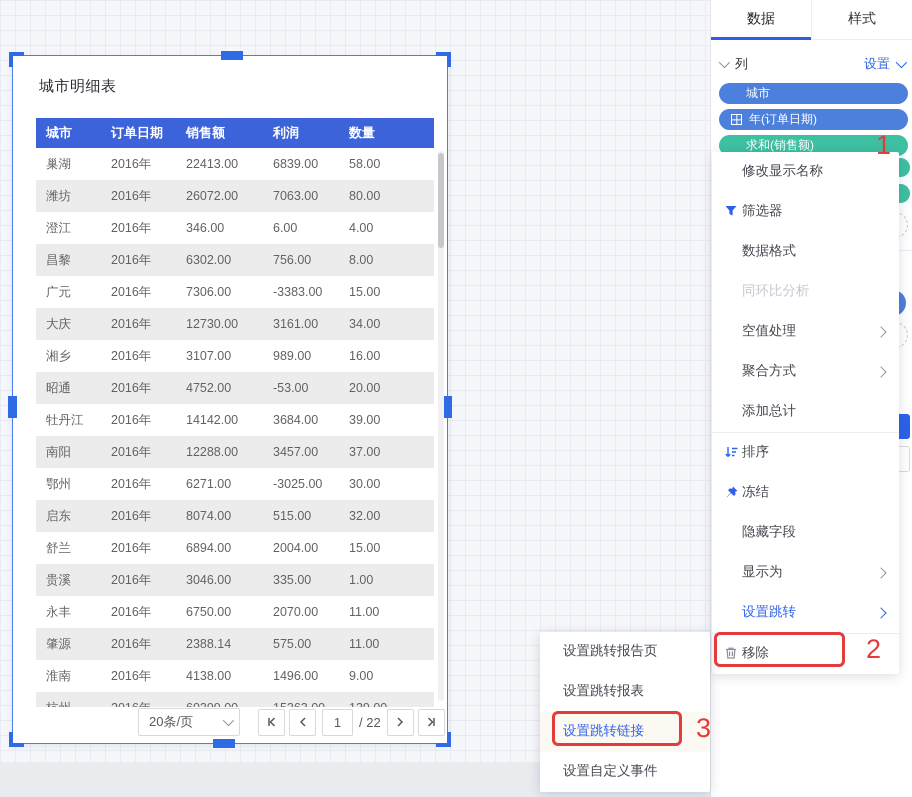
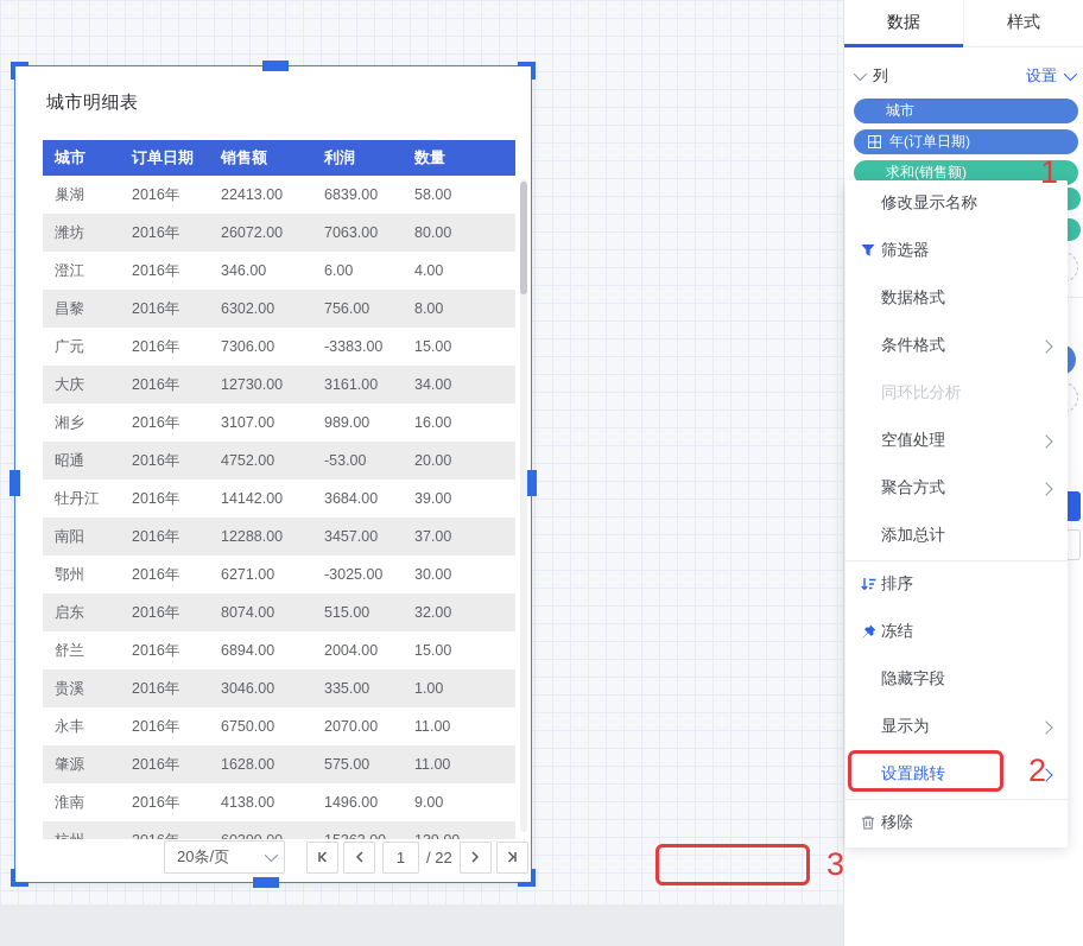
  城市明细表
  城市
  订单日期
  销售额
  利润
  数量
  巢湖
  2016年
  22413.00
  6839.00
  58.00
  潍坊
  2016年
  26072.00
  7063.00
  80.00
  澄江
  2016年
  346.00
  6.00
  4.00
  昌黎
  2016年
  6302.00
  756.00
  8.00
  广元
  2016年
  7306.00
  -3383.00
  15.00
  大庆
  2016年
  12730.00
  3161.00
  34.00
  湘乡
  2016年
  3107.00
  989.00
  16.00
  昭通
  2016年
  4752.00
  -53.00
  20.00
  牡丹江
  2016年
  14142.00
  3684.00
  39.00
  南阳
  2016年
  12288.00
  3457.00
  37.00
  鄂州
  2016年
  6271.00
  -3025.00
  30.00
  启东
  2016年
  8074.00
  515.00
  32.00
  舒兰
  2016年
  6894.00
  2004.00
  15.00
  贵溪
  2016年
  3046.00
  335.00
  1.00
  永丰
  2016年
  6750.00
  2070.00
  11.00
  肇源
  2016年
- 2388.14
+ 1628.00
  575.00
  11.00
  淮南
  2016年
  4138.00
  1496.00
  9.00
  20条/页
  1
  / 22
  数据
  样式
  列
  设置
  城市
  年(订单日期)
  求和(销售额)
  修改显示名称
  筛选器
  数据格式
+ 条件格式
  同环比分析
  空值处理
  聚合方式
  添加总计
  排序
  冻结
  隐藏字段
  显示为
  设置跳转
  移除
- 设置跳转报告页
- 设置跳转报表
- 设置跳转链接
- 设置自定义事件
  1
  2
  3
